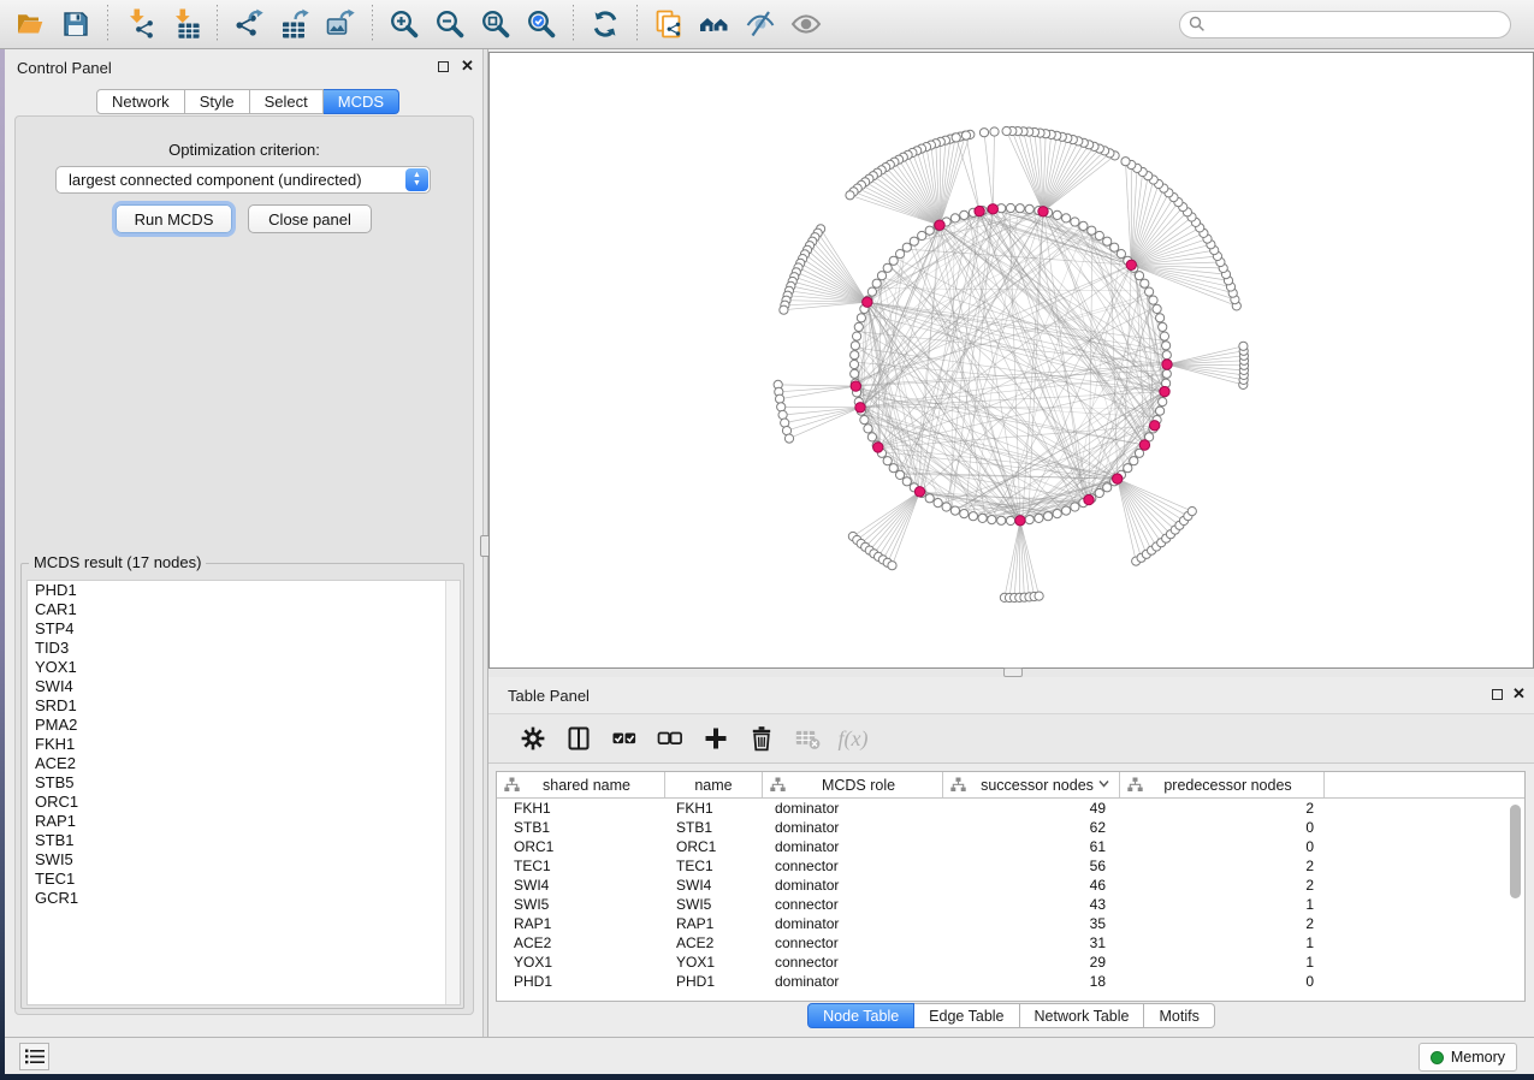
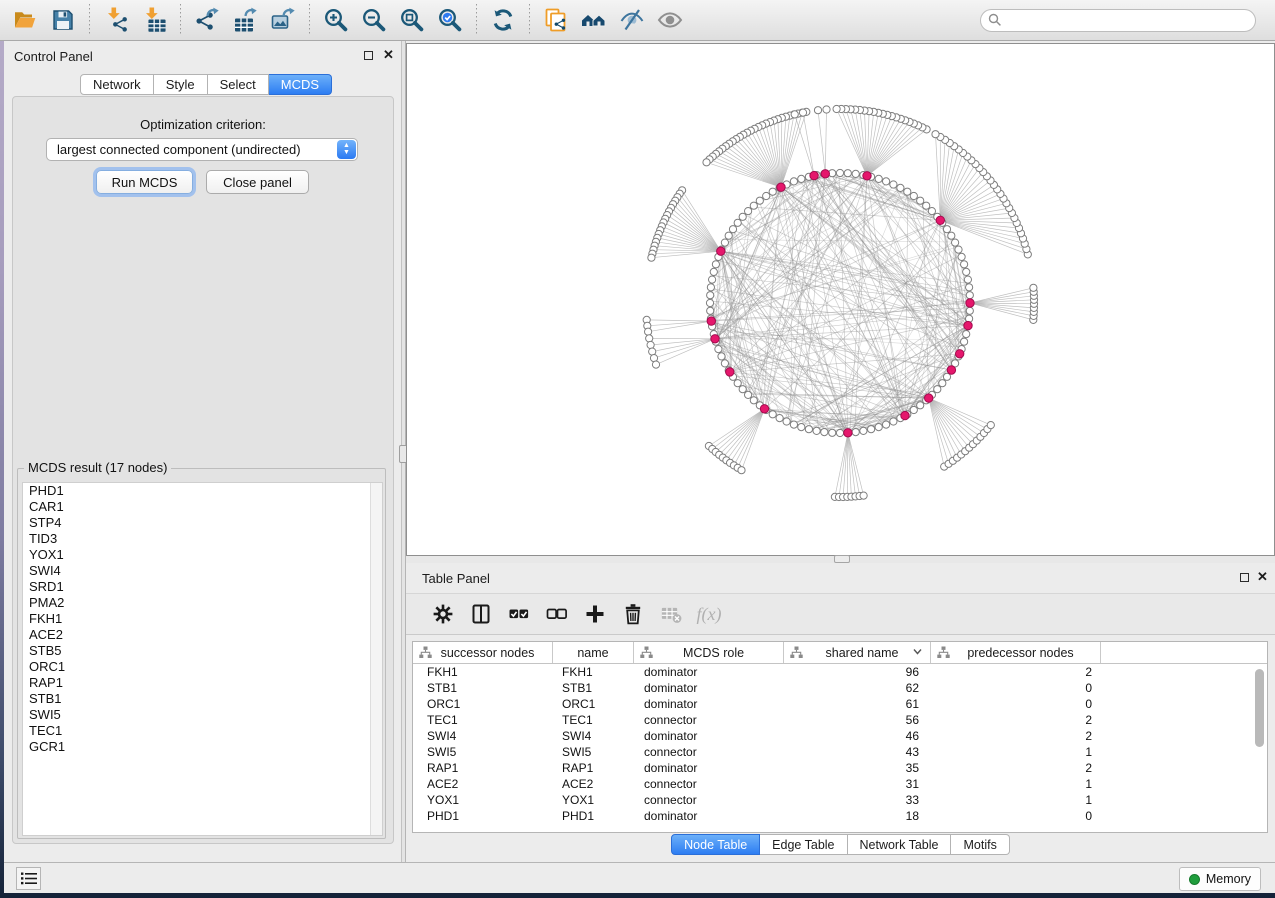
  Control Panel
  ✕
  Network
  Style
  Select
  MCDS
  Optimization criterion:
  largest connected component (undirected)
  Run MCDS
  Close panel
  MCDS result (17 nodes)
  PHD1
  CAR1
  STP4
  TID3
  YOX1
  SWI4
  SRD1
  PMA2
  FKH1
  ACE2
  STB5
  ORC1
  RAP1
  STB1
  SWI5
  TEC1
  GCR1
  Table Panel
  ✕
  f(x)
- shared name
+ successor nodes
  name
  MCDS role
- successor nodes
+ shared name
  predecessor nodes
  FKH1
  FKH1
  dominator
- 49
+ 96
  2
  STB1
  STB1
  dominator
  62
  0
  ORC1
  ORC1
  dominator
  61
  0
  TEC1
  TEC1
  connector
  56
  2
  SWI4
  SWI4
  dominator
  46
  2
  SWI5
  SWI5
  connector
  43
  1
  RAP1
  RAP1
  dominator
  35
  2
  ACE2
  ACE2
  connector
  31
  1
  YOX1
  YOX1
  connector
- 29
+ 33
  1
  PHD1
  PHD1
  dominator
  18
  0
  Node Table
  Edge Table
  Network Table
  Motifs
  Memory
